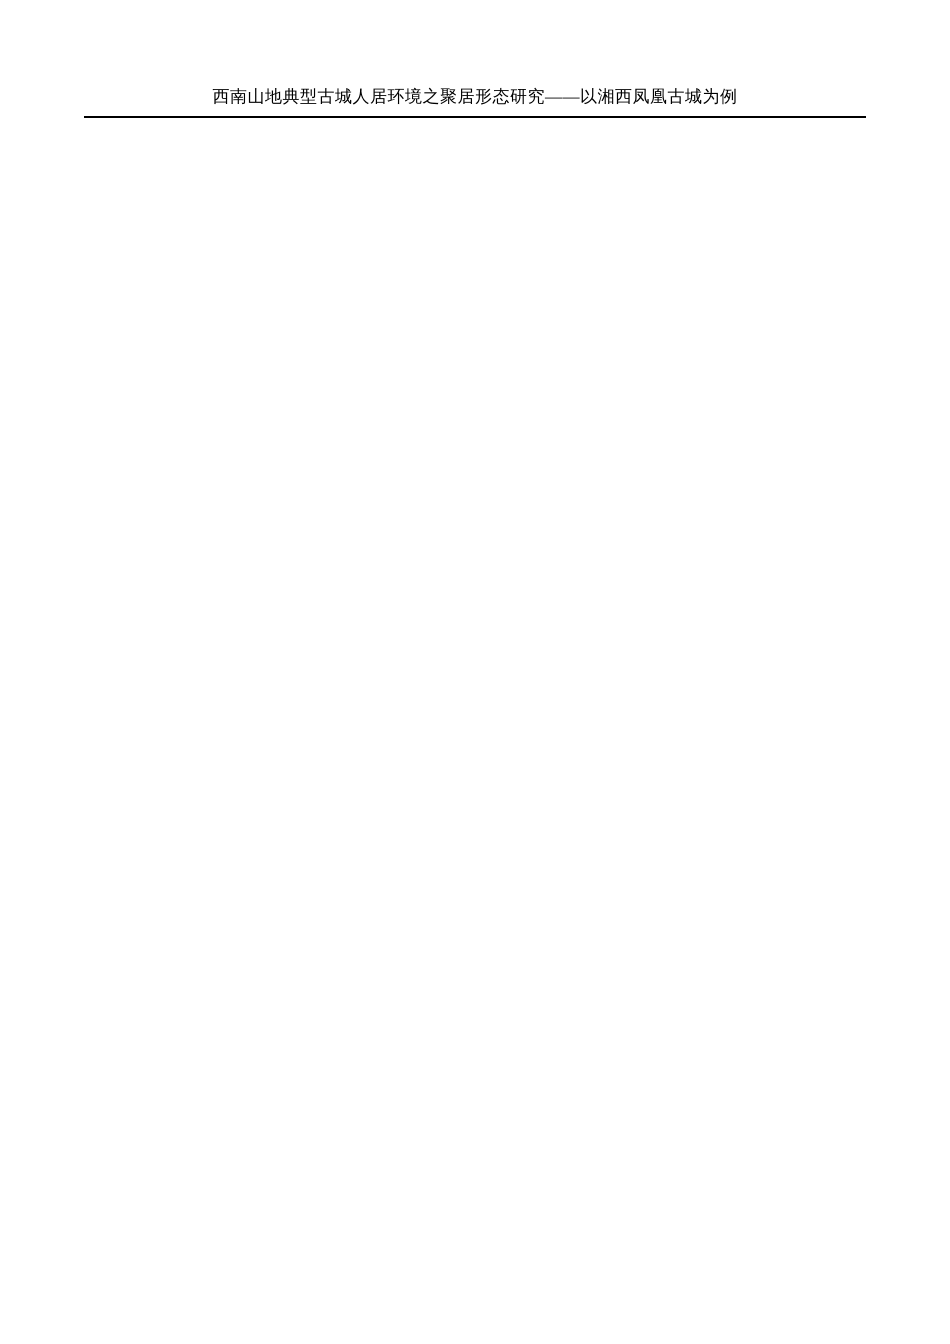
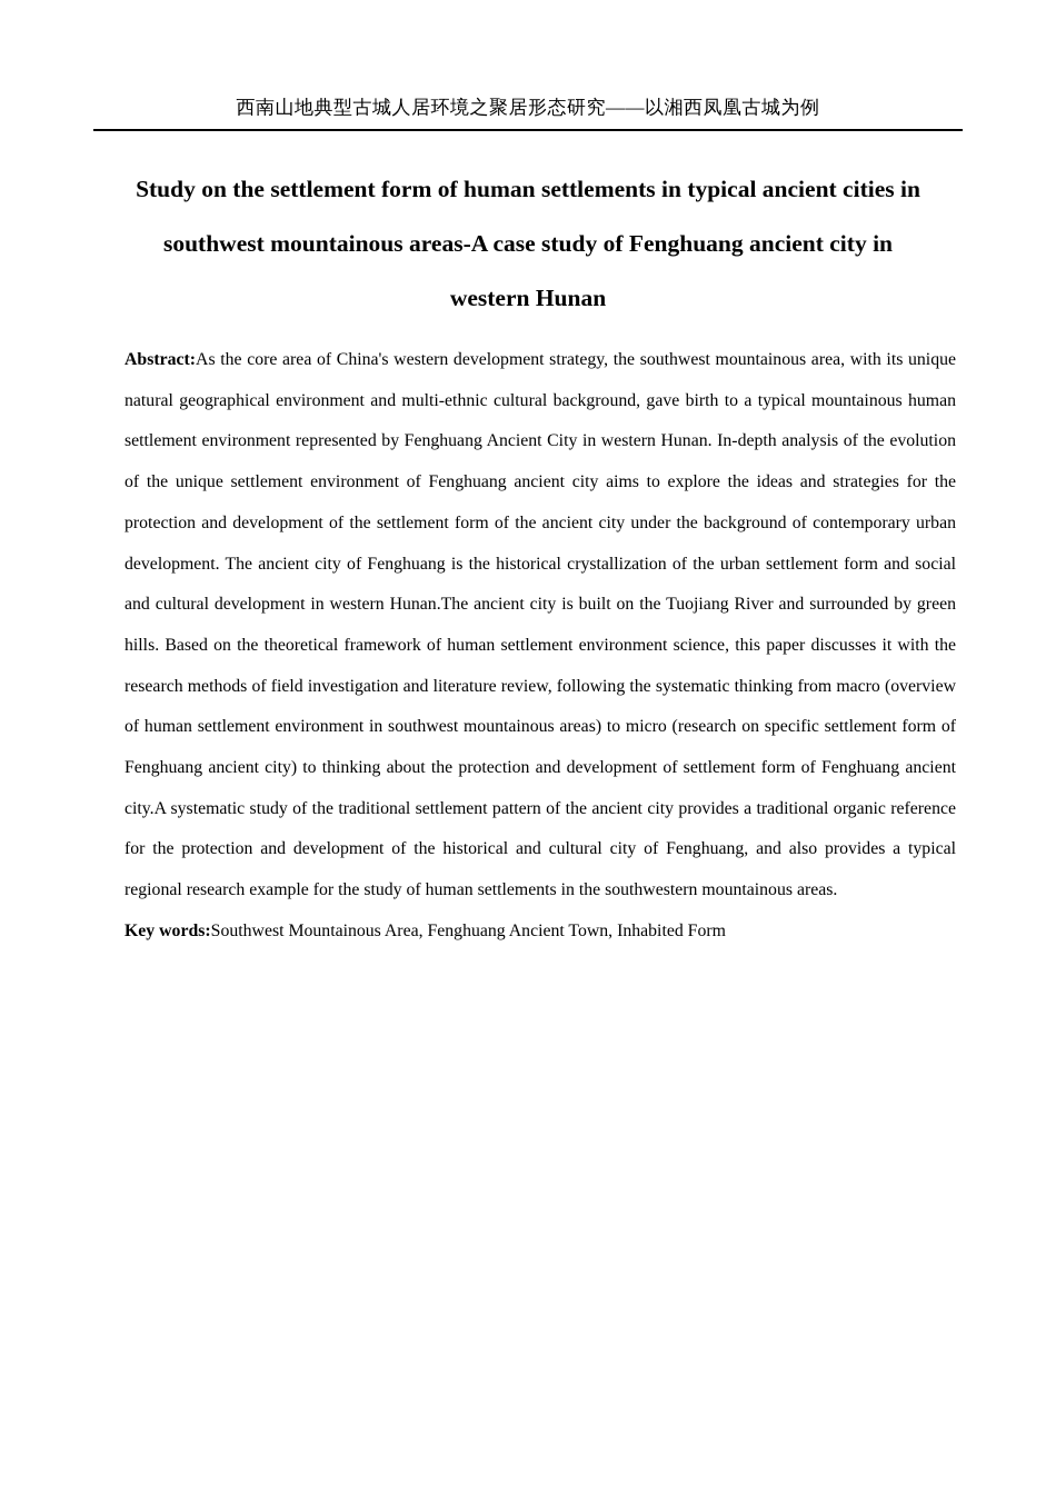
  西南山地典型古城人居环境之聚居形态研究——以湘西凤凰古城为例
+ Study on the settlement form of human settlements in typical ancient cities in southwest mountainous areas-A case study of Fenghuang ancient city in western Hunan
+ Abstract:As the core area of China's western development strategy, the southwest mountainous area, with its unique natural geographical environment and multi-ethnic cultural background, gave birth to a typical mountainous human settlement environment represented by Fenghuang Ancient City in western Hunan. In-depth analysis of the evolution of the unique settlement environment of Fenghuang ancient city aims to explore the ideas and strategies for the protection and development of the settlement form of the ancient city under the background of contemporary urban development. The ancient city of Fenghuang is the historical crystallization of the urban settlement form and social and cultural development in western Hunan.The ancient city is built on the Tuojiang River and surrounded by green hills. Based on the theoretical framework of human settlement environment science, this paper discusses it with the research methods of field investigation and literature review, following the systematic thinking from macro (overview of human settlement environment in southwest mountainous areas) to micro (research on specific settlement form of Fenghuang ancient city) to thinking about the protection and development of settlement form of Fenghuang ancient city.A systematic study of the traditional settlement pattern of the ancient city provides a traditional organic reference for the protection and development of the historical and cultural city of Fenghuang, and also provides a typical regional research example for the study of human settlements in the southwestern mountainous areas.
+ Key words:Southwest Mountainous Area, Fenghuang Ancient Town, Inhabited Form
